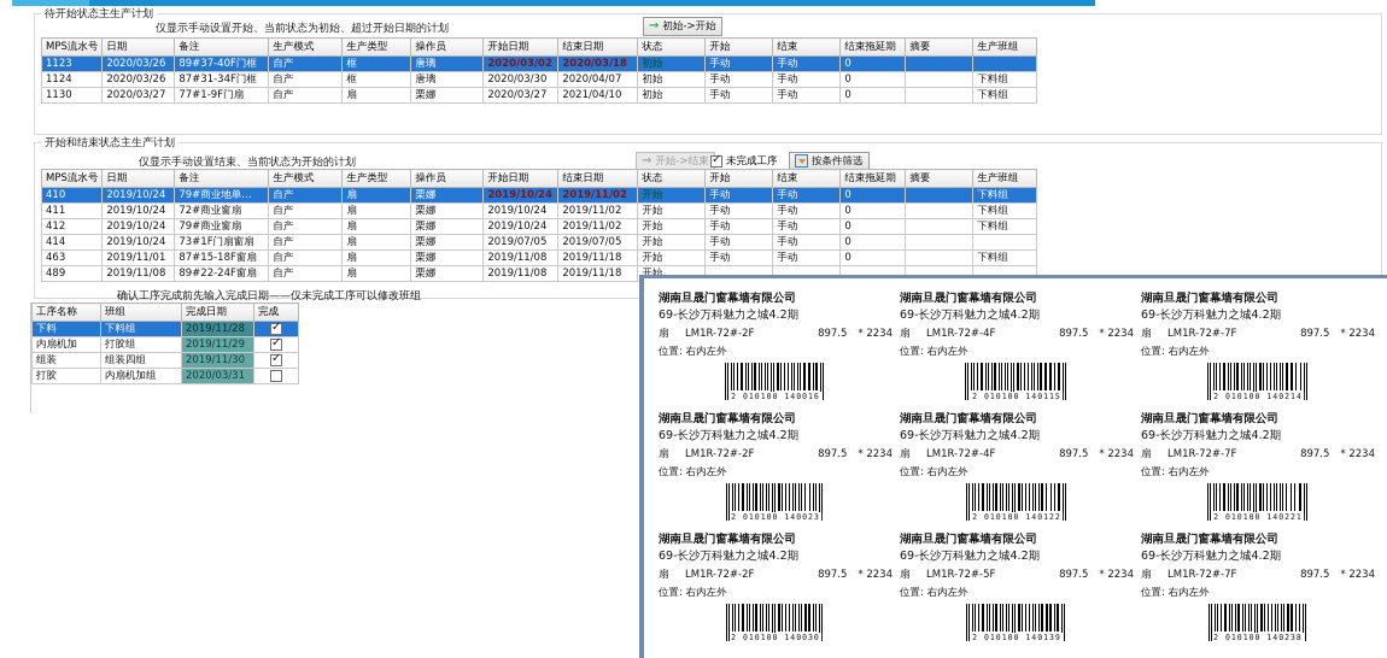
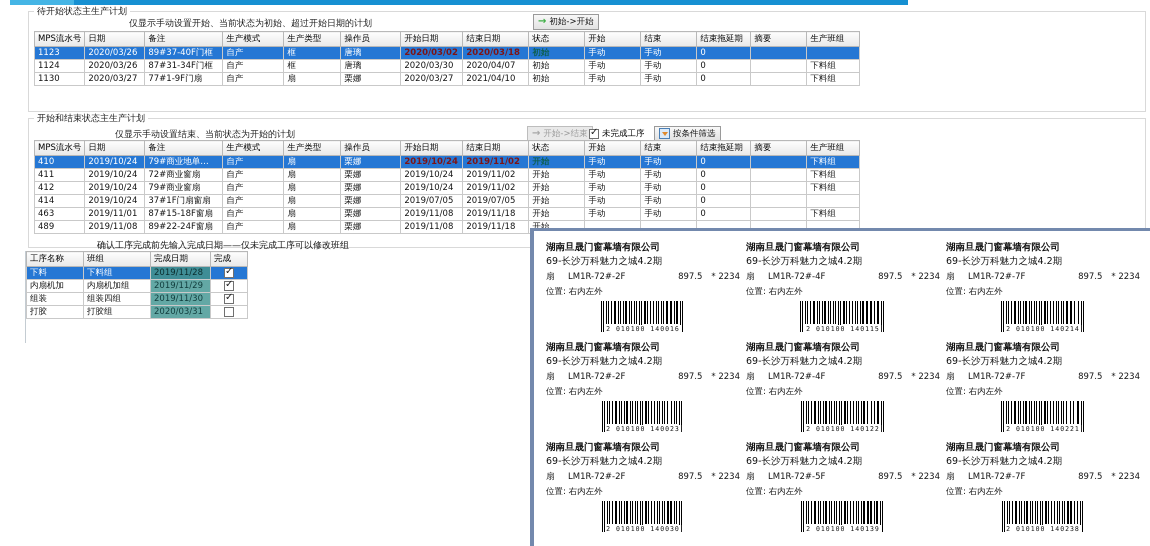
  待开始状态主生产计划
  仅显示手动设置开始、当前状态为初始、超过开始日期的计划
  →
  初始->开始
  MPS流水号	日期	备注	生产模式	生产类型	操作员	开始日期	结束日期	状态	开始	结束	结束拖延期	摘要	生产班组
  1123	2020/03/26	89#37-40F门框	自产	框	唐璃	2020/03/02	2020/03/18	初始	手动	手动	0
  1124	2020/03/26	87#31-34F门框	自产	框	唐璃	2020/03/30	2020/04/07	初始	手动	手动	0		下料组
  1130	2020/03/27	77#1-9F门扇	自产	扇	栗娜	2020/03/27	2021/04/10	初始	手动	手动	0		下料组
  开始和结束状态主生产计划
  仅显示手动设置结束、当前状态为开始的计划
  →
  开始->结束
  未完成工序
  按条件筛选
  MPS流水号	日期	备注	生产模式	生产类型	操作员	开始日期	结束日期	状态	开始	结束	结束拖延期	摘要	生产班组
  410	2019/10/24	79#商业地单…	自产	扇	栗娜	2019/10/24	2019/11/02	开始	手动	手动	0		下料组
  411	2019/10/24	72#商业窗扇	自产	扇	栗娜	2019/10/24	2019/11/02	开始	手动	手动	0		下料组
  412	2019/10/24	79#商业窗扇	自产	扇	栗娜	2019/10/24	2019/11/02	开始	手动	手动	0		下料组
- 414	2019/10/24	73#1F门扇窗扇	自产	扇	栗娜	2019/07/05	2019/07/05	开始	手动	手动	0
+ 414	2019/10/24	37#1F门扇窗扇	自产	扇	栗娜	2019/07/05	2019/07/05	开始	手动	手动	0
  463	2019/11/01	87#15-18F窗扇	自产	扇	栗娜	2019/11/08	2019/11/18	开始	手动	手动	0		下料组
  489	2019/11/08	89#22-24F窗扇	自产	扇	栗娜	2019/11/08	2019/11/18	开始
  确认工序完成前先输入完成日期——仅未完成工序可以修改班组
  工序名称	班组	完成日期	完成
  下料	下料组	2019/11/28
- 内扇机加	打胶组	2019/11/29
+ 内扇机加	内扇机加组	2019/11/29
  组装	组装四组	2019/11/30
- 打胶	内扇机加组	2020/03/31
+ 打胶	打胶组	2020/03/31
  湖南旦晟门窗幕墙有限公司
  69-长沙万科魅力之城4.2期
  扇
  LM1R-72#-2F
  897.5
  * 2234
  位置: 右内左外
  2 010100 140016
  湖南旦晟门窗幕墙有限公司
  69-长沙万科魅力之城4.2期
  扇
  LM1R-72#-4F
  897.5
  * 2234
  位置: 右内左外
  2 010100 140115
  湖南旦晟门窗幕墙有限公司
  69-长沙万科魅力之城4.2期
  扇
  LM1R-72#-7F
  897.5
  * 2234
  位置: 右内左外
  2 010100 140214
  湖南旦晟门窗幕墙有限公司
  69-长沙万科魅力之城4.2期
  扇
  LM1R-72#-2F
  897.5
  * 2234
  位置: 右内左外
  2 010100 140023
  湖南旦晟门窗幕墙有限公司
  69-长沙万科魅力之城4.2期
  扇
  LM1R-72#-4F
  897.5
  * 2234
  位置: 右内左外
  2 010100 140122
  湖南旦晟门窗幕墙有限公司
  69-长沙万科魅力之城4.2期
  扇
  LM1R-72#-7F
  897.5
  * 2234
  位置: 右内左外
  2 010100 140221
  湖南旦晟门窗幕墙有限公司
  69-长沙万科魅力之城4.2期
  扇
  LM1R-72#-2F
  897.5
  * 2234
  位置: 右内左外
  2 010100 140030
  湖南旦晟门窗幕墙有限公司
  69-长沙万科魅力之城4.2期
  扇
  LM1R-72#-5F
  897.5
  * 2234
  位置: 右内左外
  2 010100 140139
  湖南旦晟门窗幕墙有限公司
  69-长沙万科魅力之城4.2期
  扇
  LM1R-72#-7F
  897.5
  * 2234
  位置: 右内左外
  2 010100 140238
